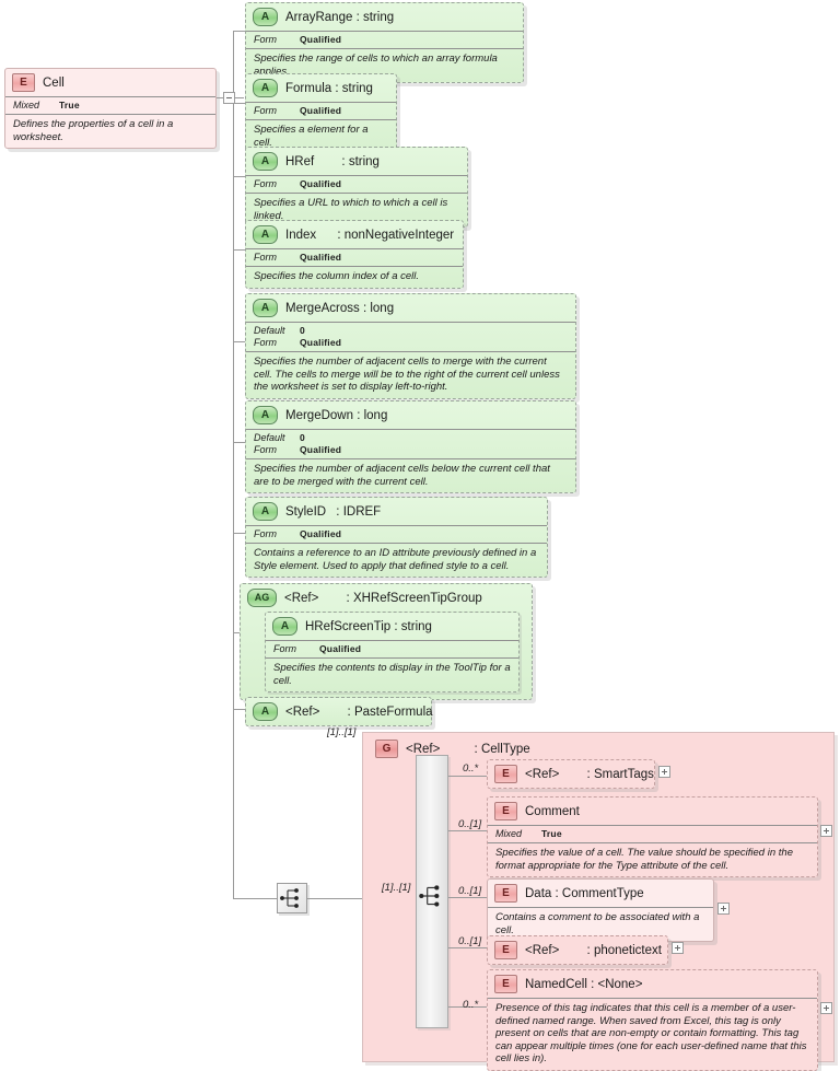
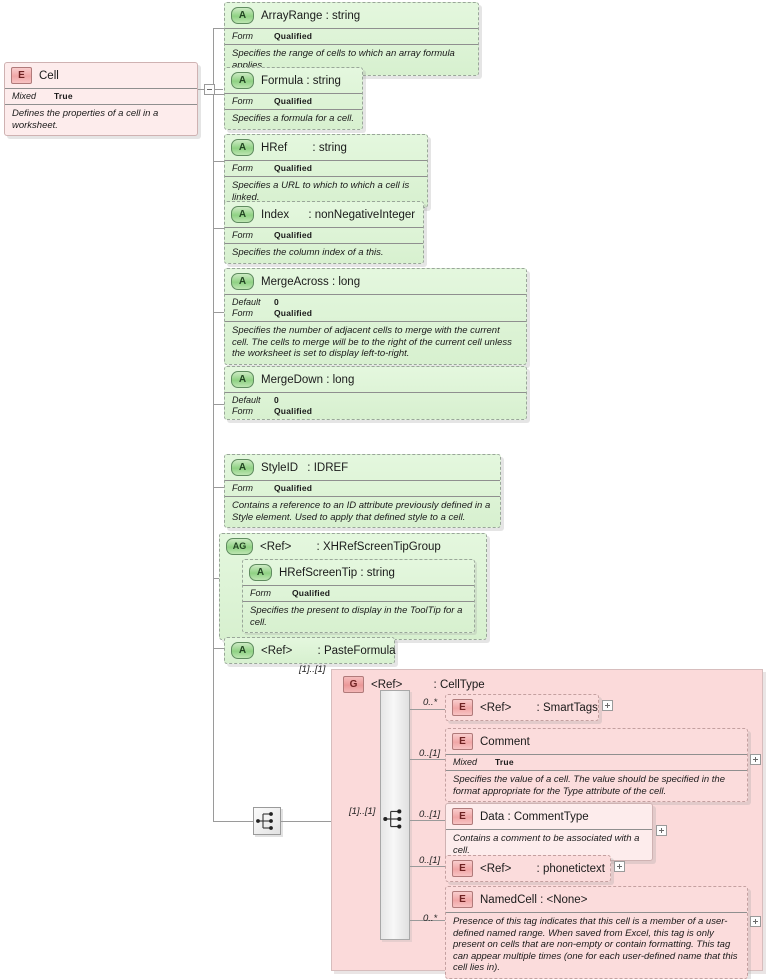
  E
  Cell
  Mixed
  True
  Defines the properties of a cell in a worksheet.
  A
  ArrayRange : string
  Form
  Qualified
  Specifies the range of cells to which an array formula applies.
  A
  Formula : string
  Form
  Qualified
- Specifies a element for a cell.
+ Specifies a formula for a cell.
  A
  HRef : string
  Form
  Qualified
  Specifies a URL to which to which a cell is linked.
  A
  Index : nonNegativeInteger
  Form
  Qualified
- Specifies the column index of a cell.
+ Specifies the column index of a this.
  A
  MergeAcross : long
  Default
  0
  Form
  Qualified
  Specifies the number of adjacent cells to merge with the current cell. The cells to merge will be to the right of the current cell unless the worksheet is set to display left-to-right.
  A
  MergeDown : long
  Default
  0
  Form
  Qualified
- Specifies the number of adjacent cells below the current cell that are to be merged with the current cell.
  A
  StyleID : IDREF
  Form
  Qualified
  Contains a reference to an ID attribute previously defined in a Style element. Used to apply that defined style to a cell.
  AG
  <Ref> : XHRefScreenTipGroup
  A
  HRefScreenTip : string
  Form
  Qualified
- Specifies the contents to display in the ToolTip for a cell.
+ Specifies the present to display in the ToolTip for a cell.
  A
  <Ref> : PasteFormula
  [1]..[1]
  G
  <Ref> : CellType
  [1]..[1]
  0..*
  E
  <Ref> : SmartTags
  0..[1]
  E
  Comment
  Mixed
  True
  Specifies the value of a cell. The value should be specified in the format appropriate for the Type attribute of the cell.
  0..[1]
  E
  Data : CommentType
  Contains a comment to be associated with a cell.
  0..[1]
  E
  <Ref> : phonetictext
  0..*
  E
  NamedCell : <None>
  Presence of this tag indicates that this cell is a member of a user-defined named range. When saved from Excel, this tag is only present on cells that are non-empty or contain formatting. This tag can appear multiple times (one for each user-defined name that this cell lies in).
